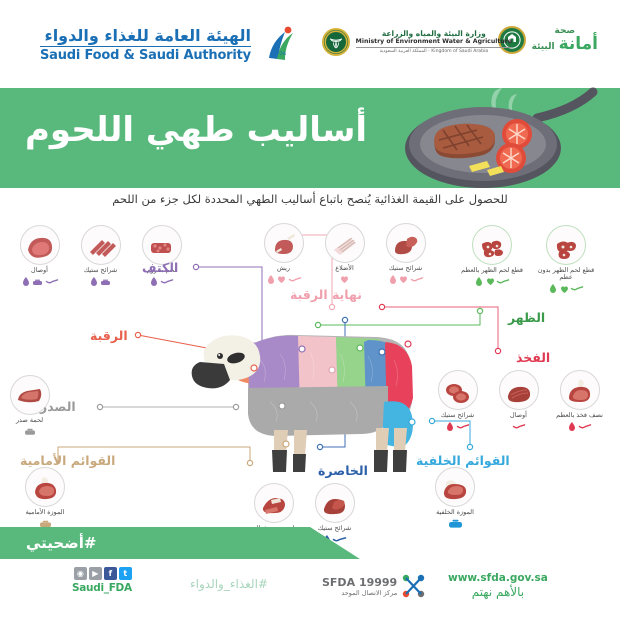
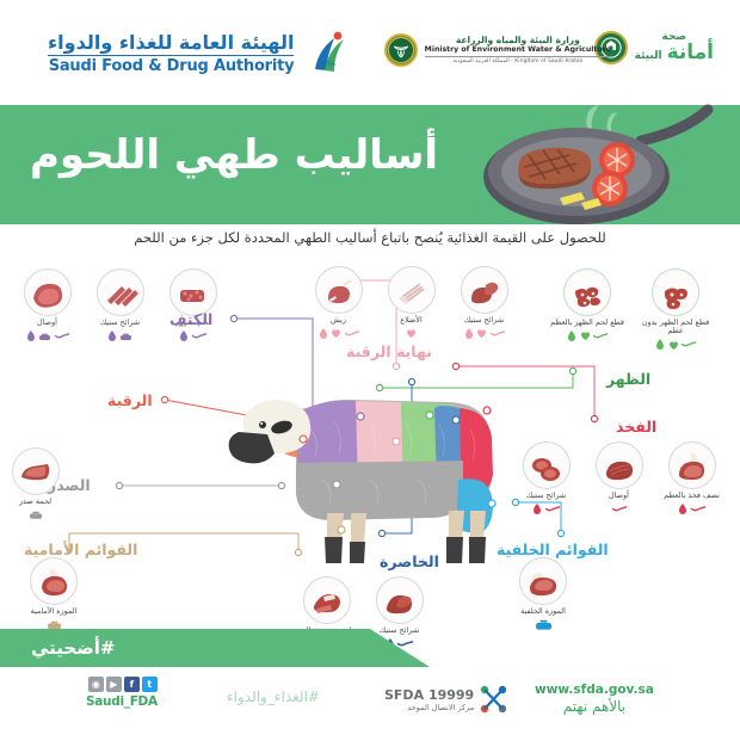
  صحة
  البيئة
  أمانة
  وزارة البيئة والمياه والزراعة
  الهيئة العامة للغذاء والدواء
- Saudi Food & Saudi Authority
+ Saudi Food & Drug Authority
  أساليب طهي اللحوم
  للحصول على القيمة الغذائية يُنصح باتباع أساليب الطهي المحددة لكل جزء من اللحم
  أوصال
  شرائح ستيك
  لحم مفروم
  الكتف
  الرقبة
  لحمة صدر
  الصدر
  الموزة الأمامية
  القوائم الأمامية
  ريش
  الأضلاع
  شرائح ستيك
  نهاية الرقبة
  قطع لحم الظهر بالعظم
  قطع لحم الظهر بدون عظم
  الظهر
  شرائح ستيك
  أوصال
  نصف فخذ بالعظم
  الفخذ
  الموزة الخلفية
  القوائم الخلفية
  شرائح ستيك
  الخاصرة
  #أضحيتي
  t
  f
  ▶
  ◉
  Saudi_FDA
  #الغذاء_والدواء
  SFDA 19999
  مركز الاتصال الموحد
  www.sfda.gov.sa
  بالأهم نهتم
